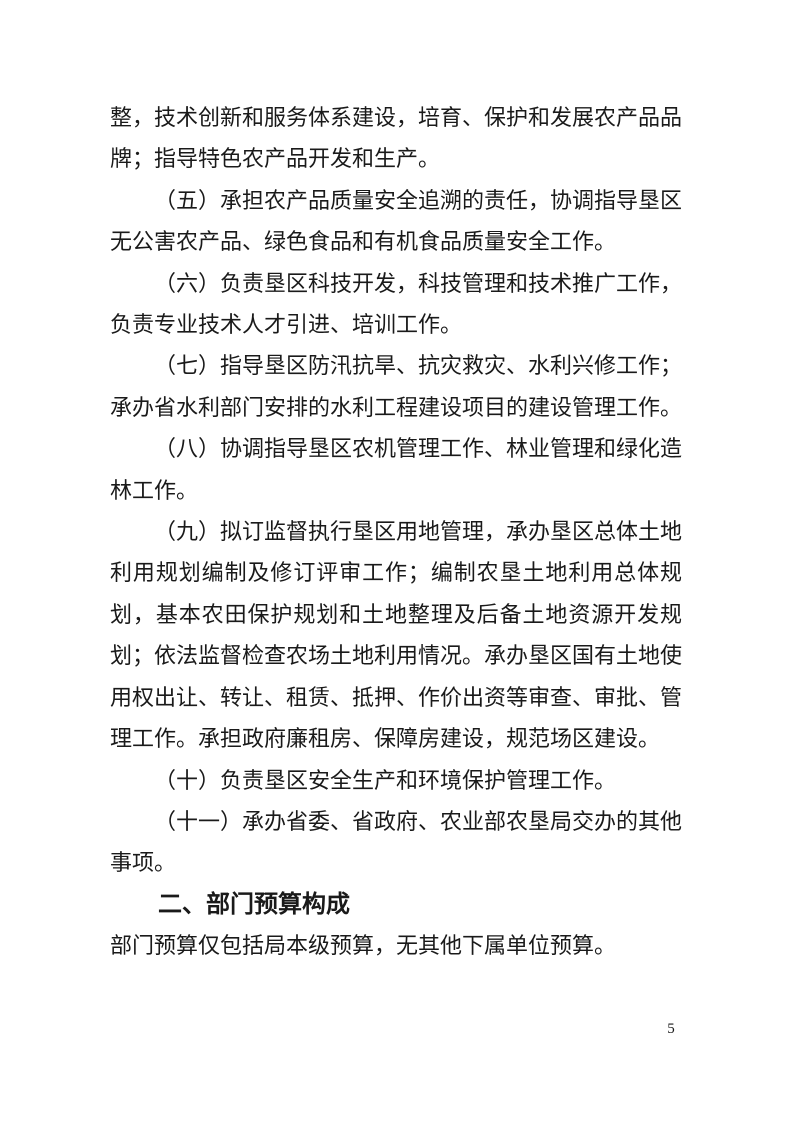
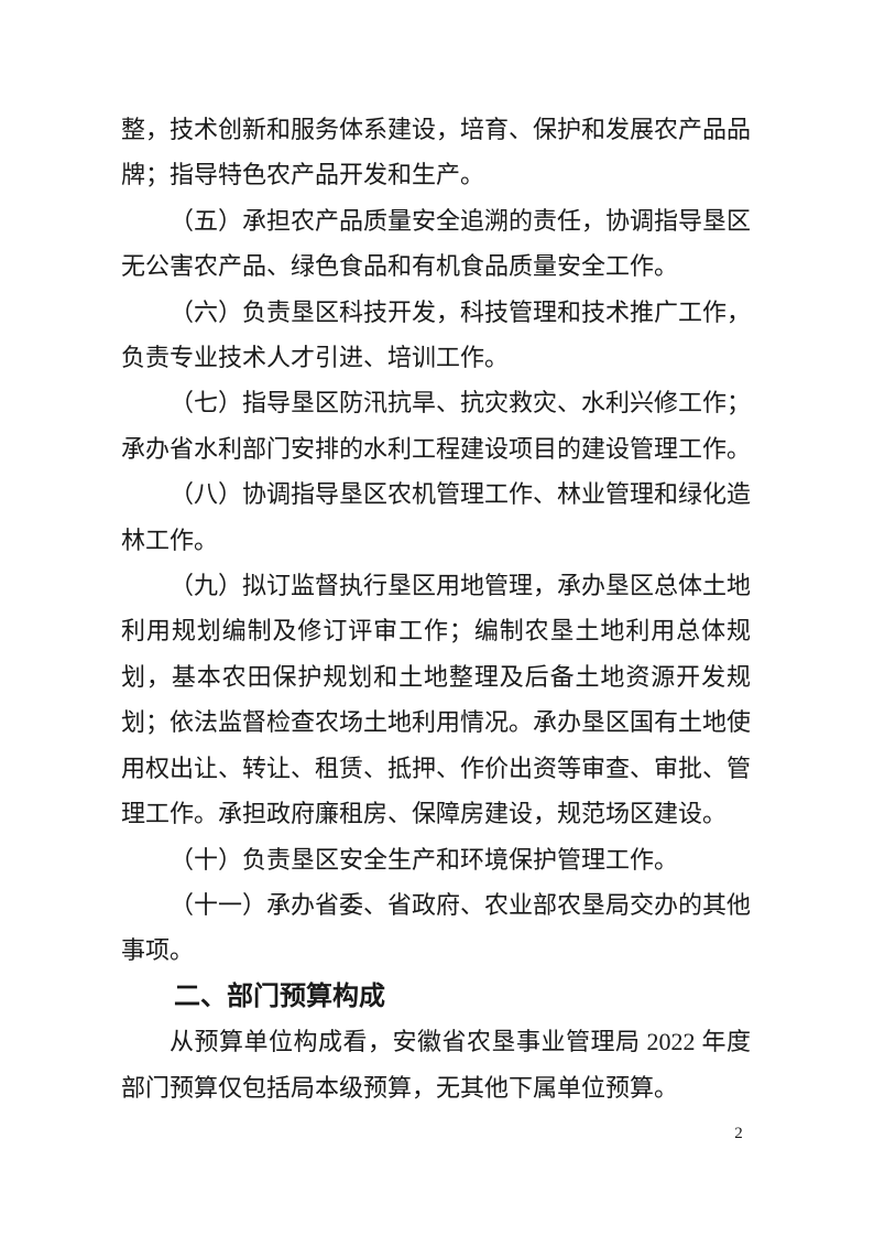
  整，技术创新和服务体系建设，培育、保护和发展农产品品
  牌；指导特色农产品开发和生产。
  （五）承担农产品质量安全追溯的责任，协调指导垦区
  无公害农产品、绿色食品和有机食品质量安全工作。
  （六）负责垦区科技开发，科技管理和技术推广工作，
  负责专业技术人才引进、培训工作。
  （七）指导垦区防汛抗旱、抗灾救灾、水利兴修工作；
  承办省水利部门安排的水利工程建设项目的建设管理工作。
  （八）协调指导垦区农机管理工作、林业管理和绿化造
  林工作。
  （九）拟订监督执行垦区用地管理，承办垦区总体土地
  利用规划编制及修订评审工作；编制农垦土地利用总体规
  划，基本农田保护规划和土地整理及后备土地资源开发规
  划；依法监督检查农场土地利用情况。承办垦区国有土地使
  用权出让、转让、租赁、抵押、作价出资等审查、审批、管
  理工作。承担政府廉租房、保障房建设，规范场区建设。
  （十）负责垦区安全生产和环境保护管理工作。
  （十一）承办省委、省政府、农业部农垦局交办的其他
  事项。
  二、部门预算构成
+ 从预算单位构成看，安徽省农垦事业管理局 2022 年度
  部门预算仅包括局本级预算，无其他下属单位预算。
- 5
+ 2
